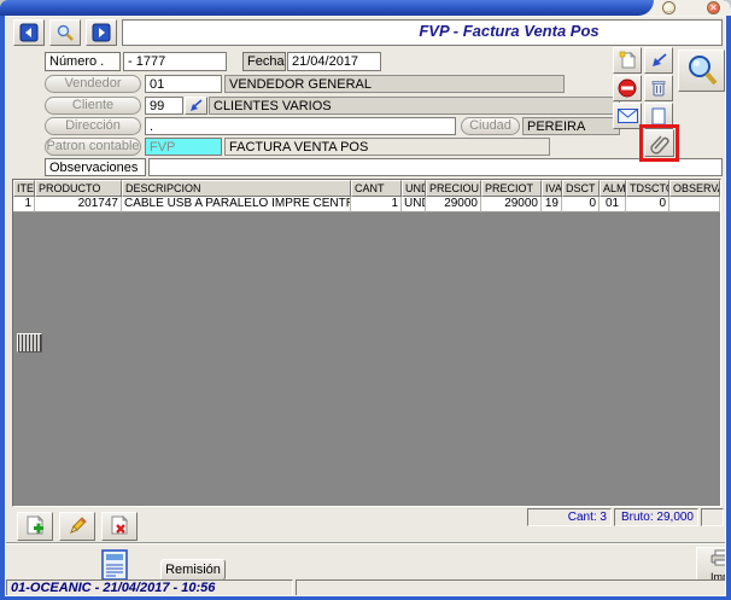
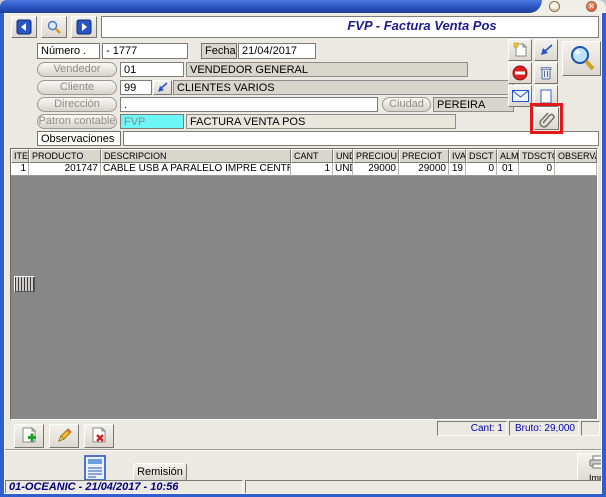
  _
  ✕
  FVP - Factura Venta Pos
  Número .
  - 1777
  Fecha
  21/04/2017
  Vendedor
  01
  VENDEDOR GENERAL
  Cliente
  99
  CLIENTES VARIOS
  Dirección
  .
  Ciudad
  PEREIRA
  Patron contable
  FVP
  FACTURA VENTA POS
  Observaciones
  ITE
  PRODUCTO
  DESCRIPCION
  CANT
  PRECIOU
  PRECIOT
  IVA
  DSCT
  ALM
  TDSCT
  1
  201747
  CABLE USB A PARALELO IMPRE CENT
  1
  29000
  29000
  19
  0
  01
  0
- Cant: 3
+ Cant: 1
  Bruto: 29,000
  Remisión
  01-OCEANIC - 21/04/2017 - 10:56
